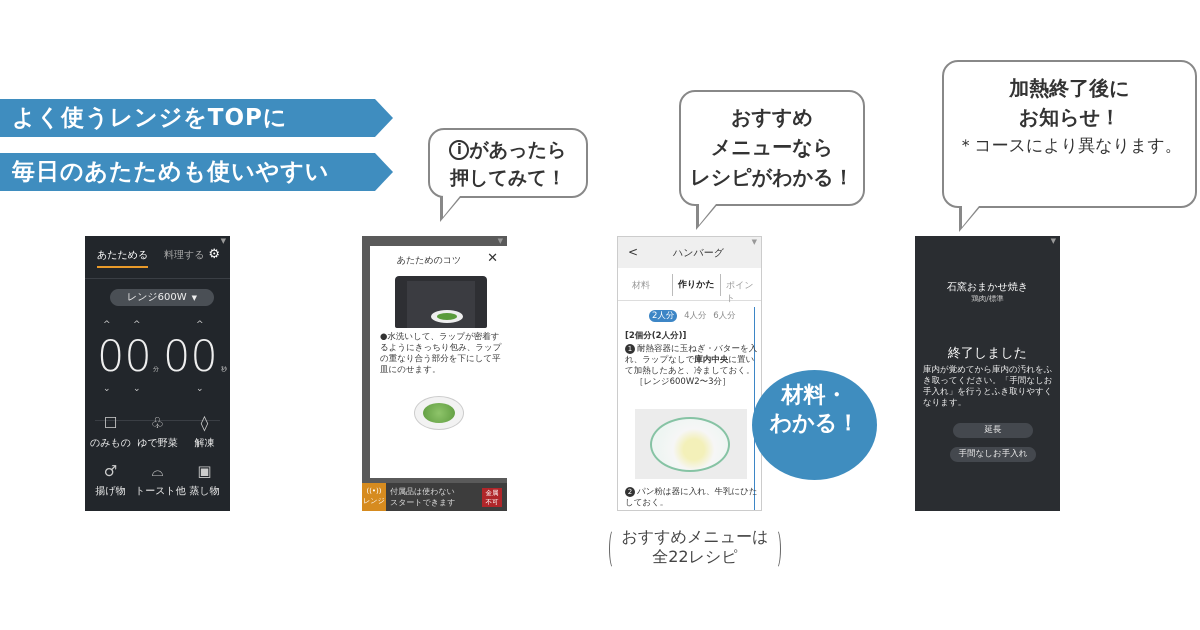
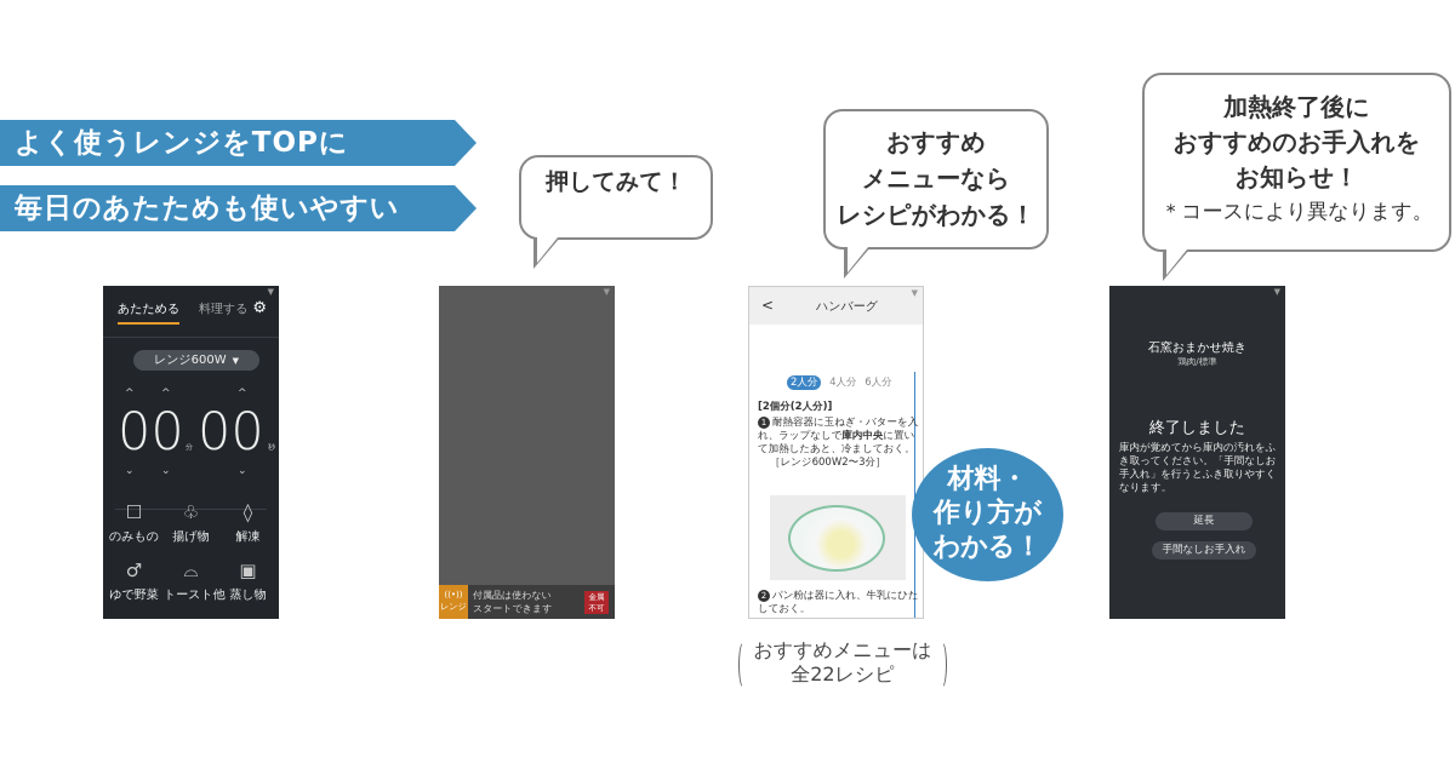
  よく使うレンジをTOPに
  毎日のあたためも使いやすい
- i があったら
  押してみて！
  おすすめ
  メニューなら
  レシピがわかる！
  加熱終了後に
+ おすすめのお手入れを
  お知らせ！
  ＊コースにより異なります。
  ▼
  あたためる
  料理する
  ⚙
  レンジ600W ▼
  ^
  ^
  ^
  00
  00
  ⌄
  ⌄
  ⌄
  ☐
  のみもの
  ♧
- ゆで野菜
+ 揚げ物
  ◊
  解凍
  ♂
- 揚げ物
+ ゆで野菜
  ⌓
  トースト他
  ▣
  蒸し物
  ▼
- あたためのコツ
- ✕
- ●水洗いして、ラップが密着するようにきっちり包み、ラップの重なり合う部分を下にして平皿にのせます。
  ((•))
  レンジ
  付属品は使わない
  スタートできます
  金属
  不可
  <
  ハンバーグ
  ▼
- 材料
- 作りかた
- ポイント
  2人分 4人分 6人分
  [2個分(2人分)]
  1 耐熱容器に玉ねぎ・バターを入れ、ラップなしで庫内中央に置いて加熱したあと、冷ましておく。
  ［レンジ600W2〜3分］
  2 パン粉は器に入れ、牛乳にひたしておく。
  材料・
+ 作り方が
  わかる！
  おすすめメニューは
  全22レシピ
  ▼
  石窯おまかせ焼き
  鶏肉/標準
  終了しました
  庫内が覚めてから庫内の汚れをふき取ってください。「手間なしお手入れ」を行うとふき取りやすくなります。
  延長
  手間なしお手入れ
